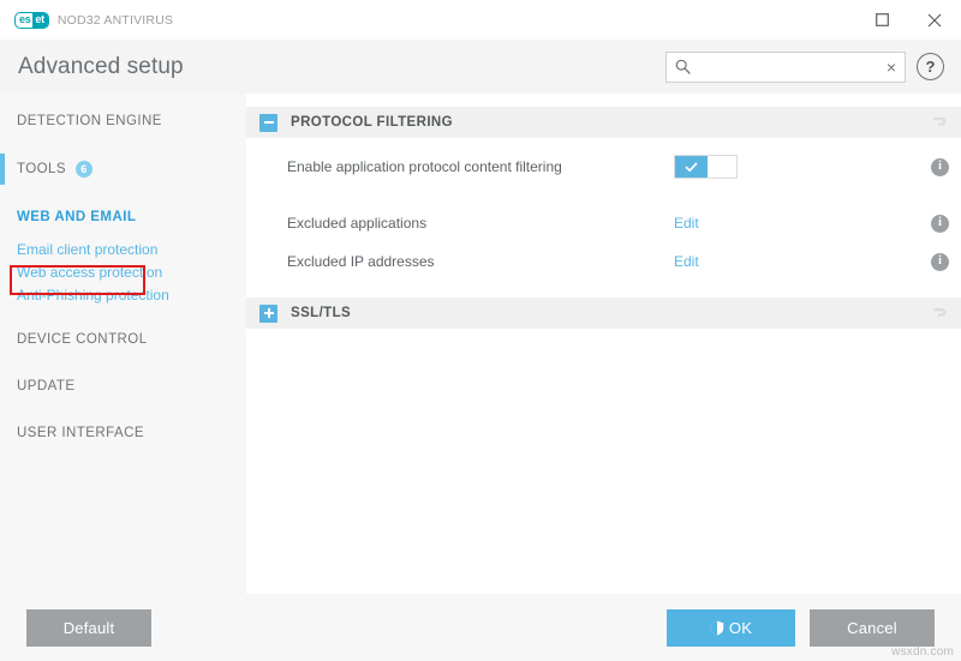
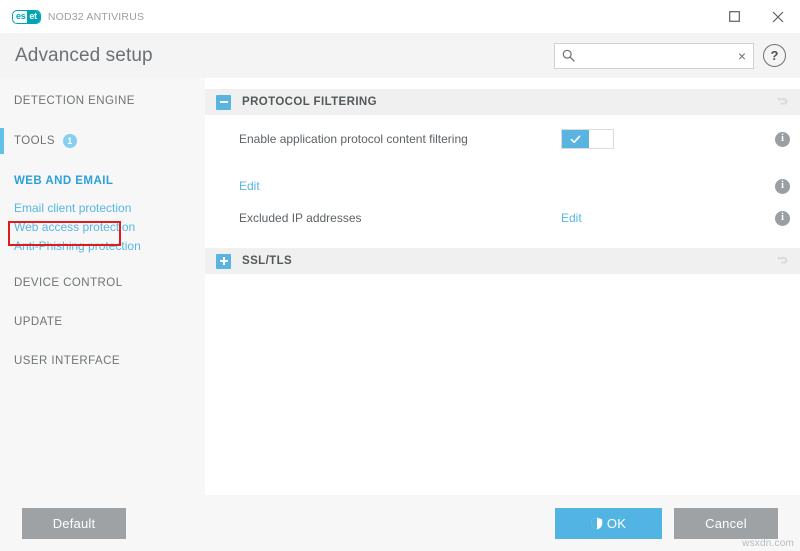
  es
  et
  NOD32 ANTIVIRUS
  Advanced setup
  ×
  ?
  DETECTION ENGINE
  TOOLS
- 6
+ 1
  WEB AND EMAIL
  Email client protection
  Web access protection
  Anti-Phishing protection
  DEVICE CONTROL
  UPDATE
  USER INTERFACE
  PROTOCOL FILTERING
  Enable application protocol content filtering
  i
- Excluded applications
  Edit
  i
  Excluded IP addresses
  Edit
  i
  SSL/TLS
  Default
  OK
  Cancel
  wsxdn.com
